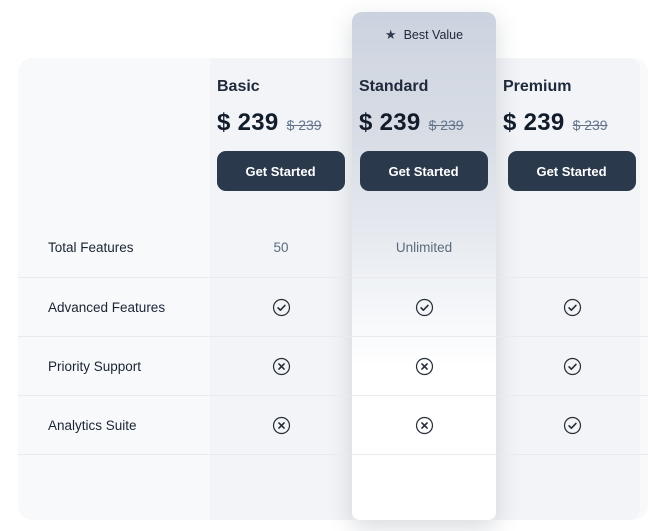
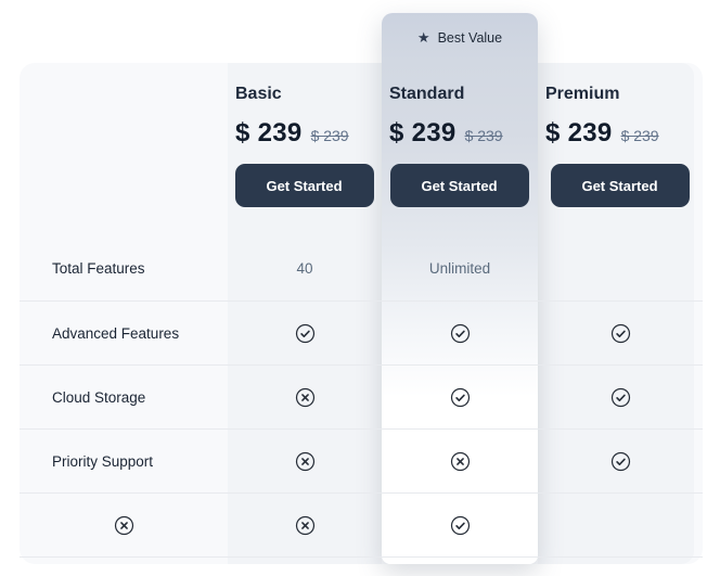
  ★
  Best Value
  Basic
  $ 239
  $ 239
  Get Started
  Standard
  $ 239
  $ 239
  Get Started
  Premium
  $ 239
  $ 239
  Get Started
  Total Features
- 50
+ 40
  Unlimited
  Advanced Features
+ Cloud Storage
  Priority Support
- Analytics Suite
